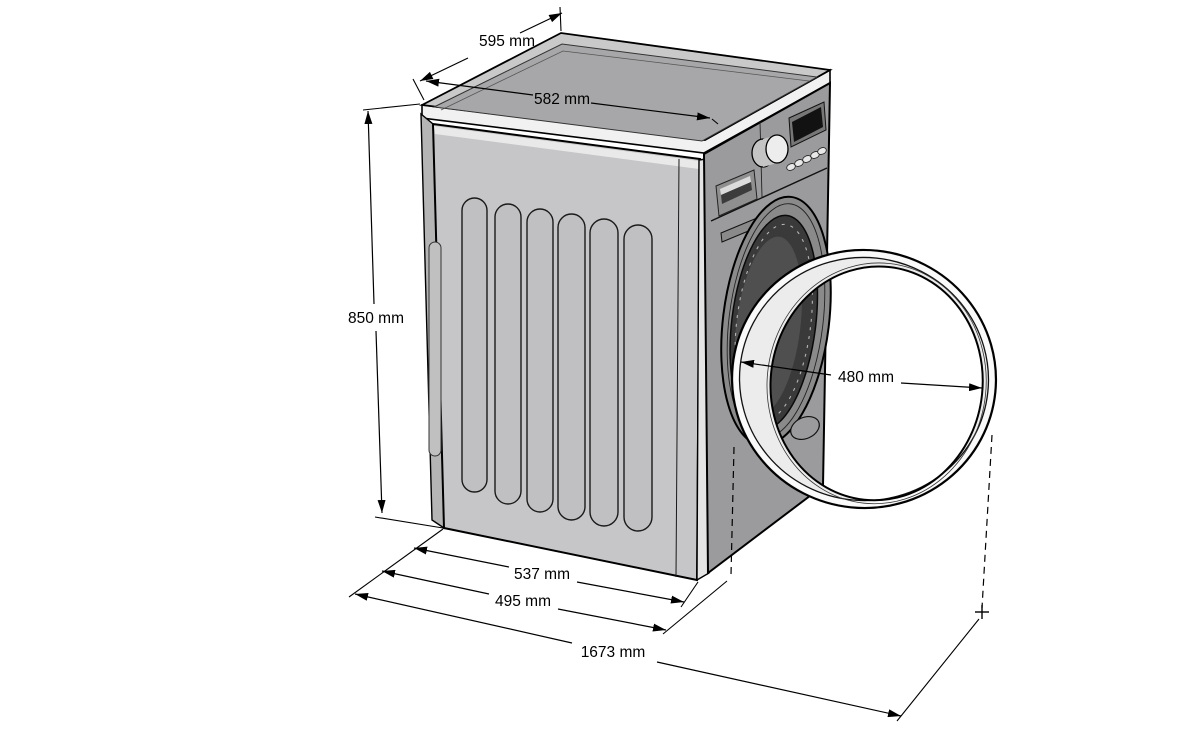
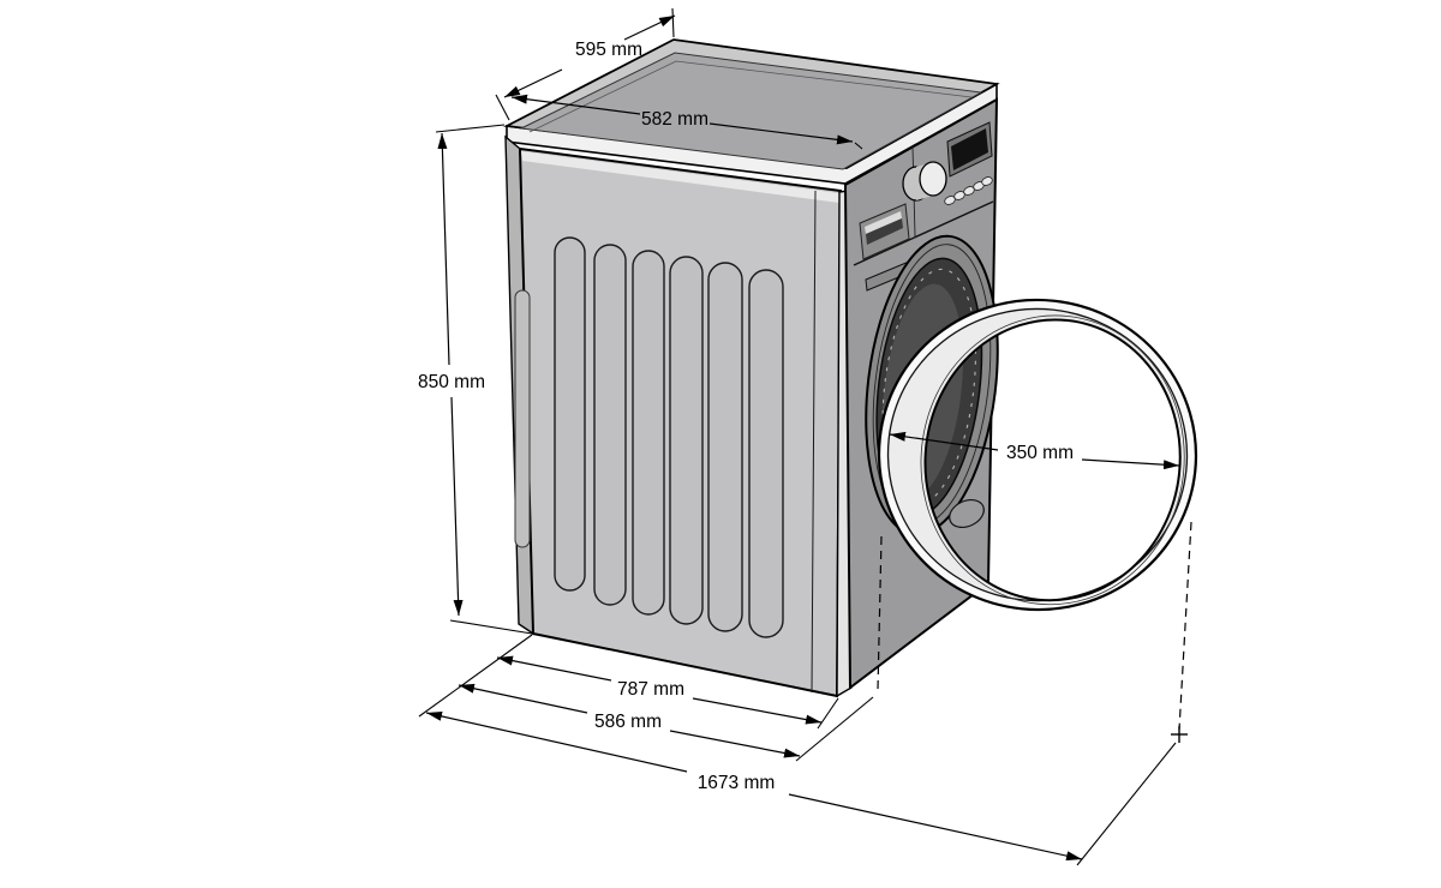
  595 mm
  582 mm
  850 mm
- 480 mm
+ 350 mm
- 537 mm
+ 787 mm
- 495 mm
+ 586 mm
  1673 mm
